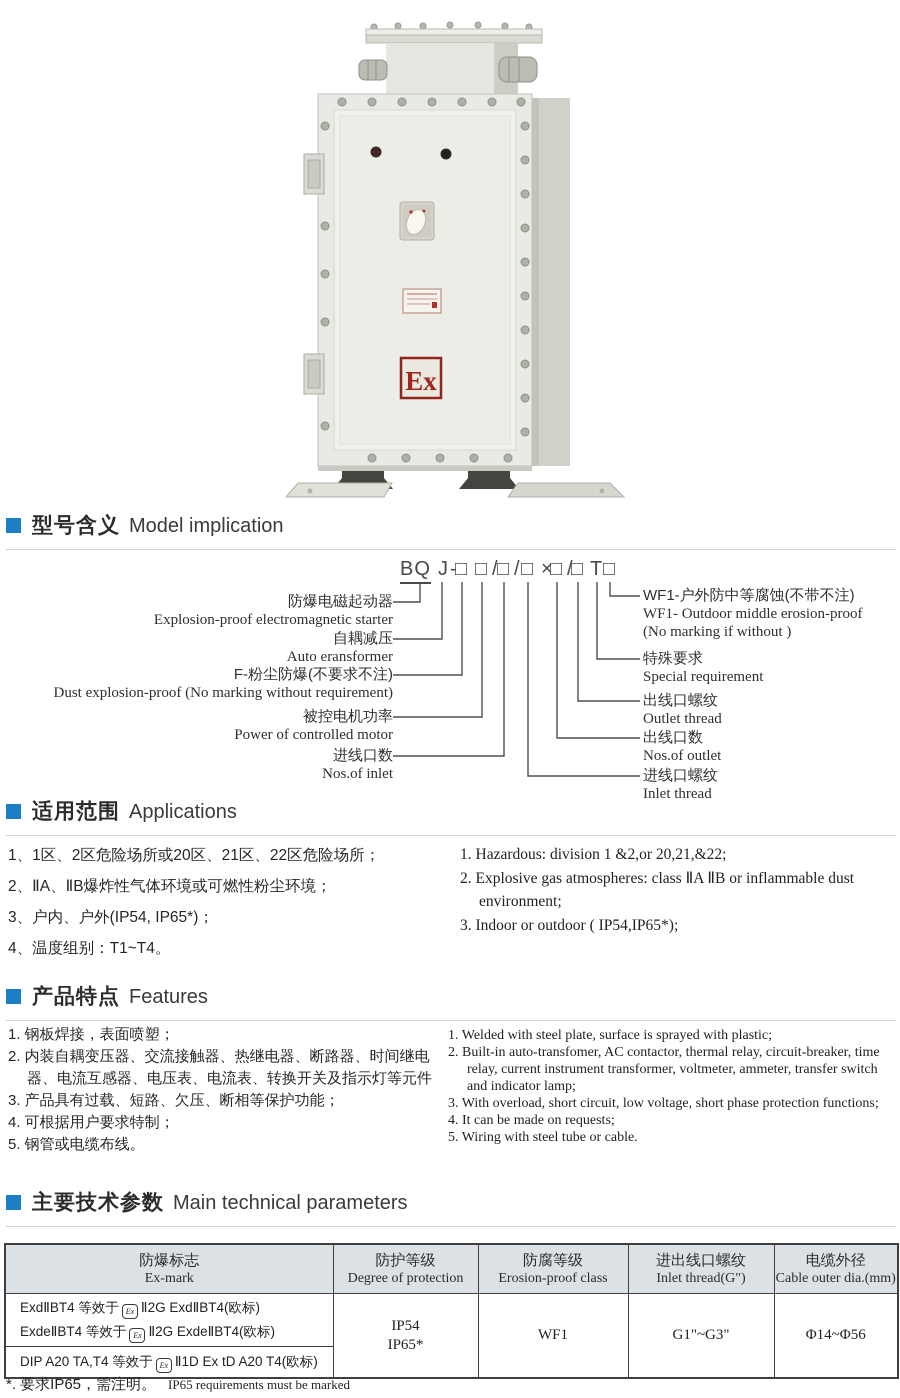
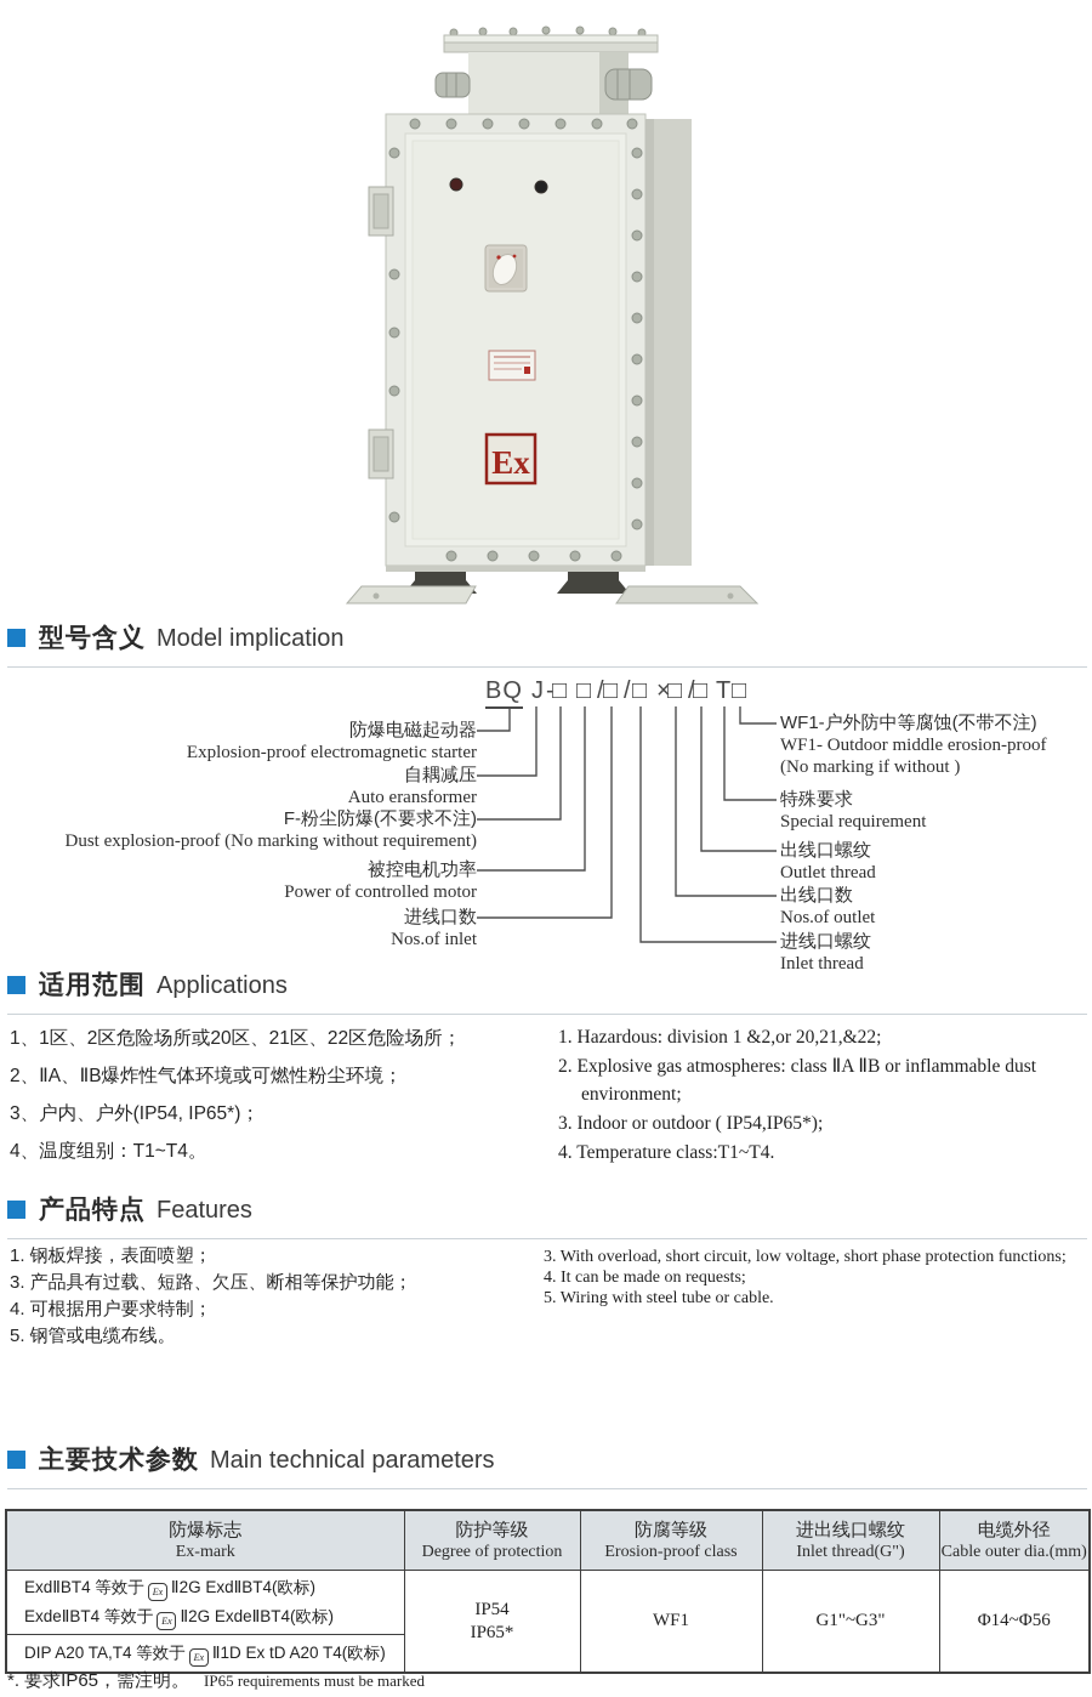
  Ex
  型号含义 Model implication
  BQ
  J
  -
  □
  □
  /
  □
  /
  □
  ×
  □
  /
  □
  T
  □
  防爆电磁起动器
  Explosion-proof electromagnetic starter
  自耦减压
  Auto eransformer
  F-粉尘防爆(不要求不注)
  Dust explosion-proof (No marking without requirement)
  被控电机功率
  Power of controlled motor
  进线口数
  Nos.of inlet
  WF1-户外防中等腐蚀(不带不注)
  WF1- Outdoor middle erosion-proof
  (No marking if without )
  特殊要求
  Special requirement
  出线口螺纹
  Outlet thread
  出线口数
  Nos.of outlet
  进线口螺纹
  Inlet thread
  适用范围 Applications
  1、1区、2区危险场所或20区、21区、22区危险场所；
  2、ⅡA、ⅡB爆炸性气体环境或可燃性粉尘环境；
  3、户内、户外(IP54, IP65*)；
  4、温度组别：T1~T4。
  1. Hazardous: division 1 &2,or 20,21,&22;
  2. Explosive gas atmospheres: class ⅡA ⅡB or inflammable dust environment;
  3. Indoor or outdoor ( IP54,IP65*);
+ 4. Temperature class:T1~T4.
  产品特点 Features
  1. 钢板焊接，表面喷塑；
- 2. 内装自耦变压器、交流接触器、热继电器、断路器、时间继电器、电流互感器、电压表、电流表、转换开关及指示灯等元件
  3. 产品具有过载、短路、欠压、断相等保护功能；
  4. 可根据用户要求特制；
  5. 钢管或电缆布线。
- 1. Welded with steel plate, surface is sprayed with plastic;
- 2. Built-in auto-transfomer, AC contactor, thermal relay, circuit-breaker, time relay, current instrument transformer, voltmeter, ammeter, transfer switch and indicator lamp;
  3. With overload, short circuit, low voltage, short phase protection functions;
  4. It can be made on requests;
  5. Wiring with steel tube or cable.
  主要技术参数 Main technical parameters
  防爆标志 Ex-mark	防护等级 Degree of protection	防腐等级 Erosion-proof class	进出线口螺纹 Inlet thread(G")	电缆外径 Cable outer dia.(mm)
  ExdⅡBT4 等效于 Ex Ⅱ2G ExdⅡBT4(欧标) ExdeⅡBT4 等效于 Ex Ⅱ2G ExdeⅡBT4(欧标)	IP54 IP65*	WF1	G1"~G3"	Φ14~Φ56
  DIP A20 TA,T4 等效于 Ex Ⅱ1D Ex tD A20 T4(欧标)
  *. 要求IP65，需注明。 IP65 requirements must be marked
